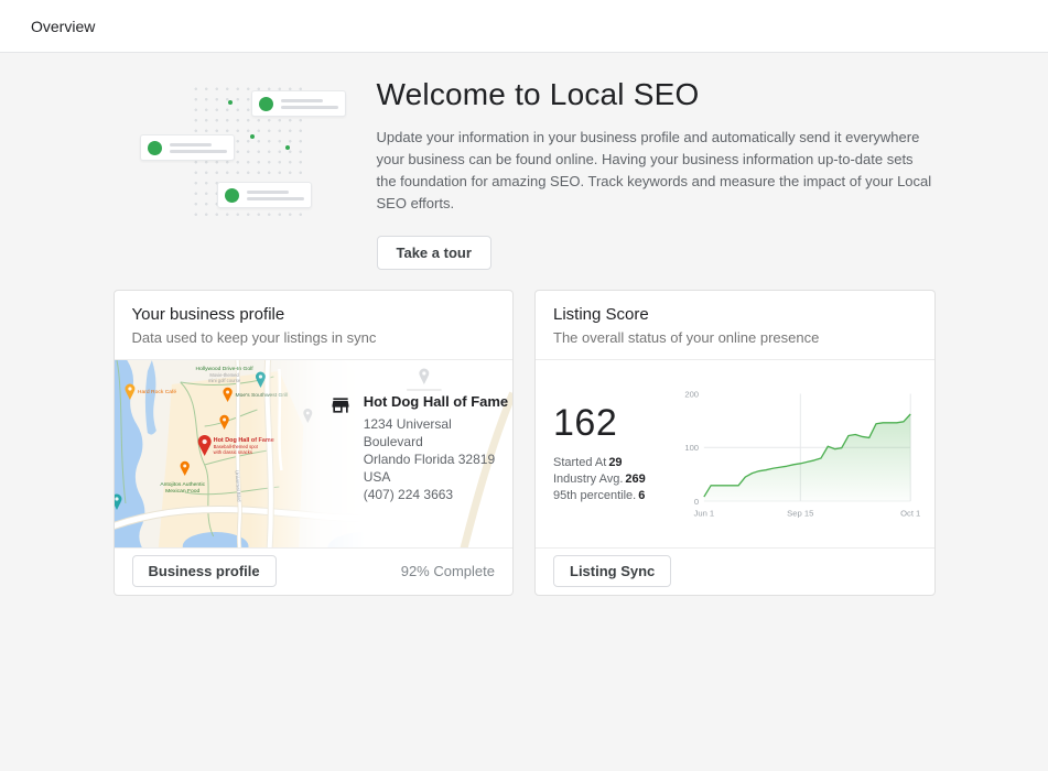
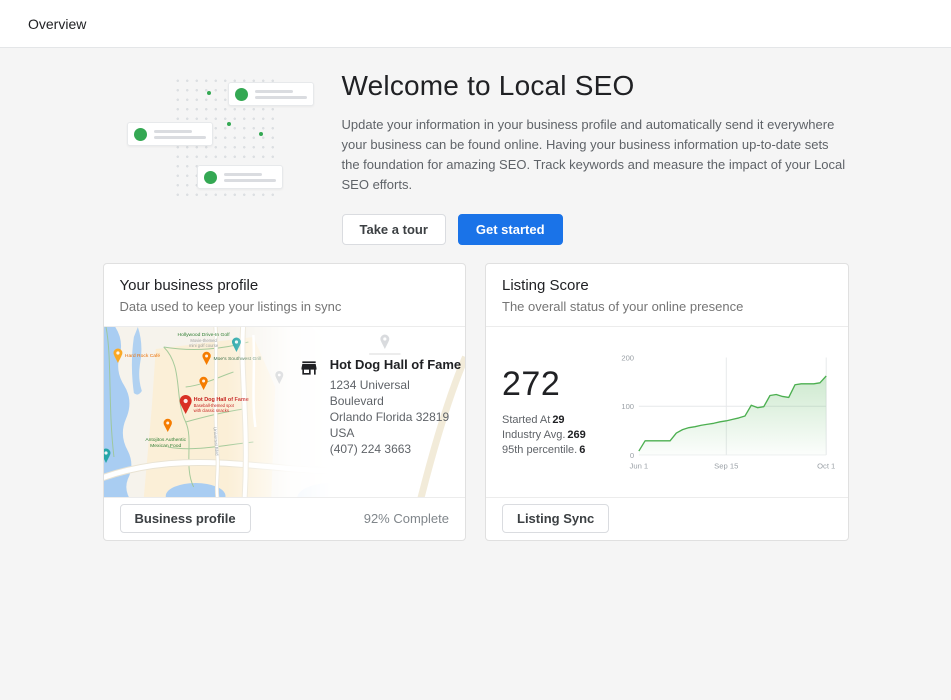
  Overview
  Welcome to Local SEO
  Update your information in your business profile and automatically send it everywhere your business can be found online. Having your business information up-to-date sets the foundation for amazing SEO. Track keywords and measure the impact of your Local SEO efforts.
  Take a tour
+ Get started
  Your business profile
  Data used to keep your listings in sync
  Hot Dog Hall of Fame
  1234 Universal Boulevard
  Orlando Florida 32819
  USA
  (407) 224 3663
  Business profile
  92% Complete
  Listing Score
  The overall status of your online presence
- 162
+ 272
  Started At 29
  Industry Avg. 269
  95th percentile. 6
  0
  100
  200
  Jun 1
  Sep 15
  Oct 1
  Listing Sync
